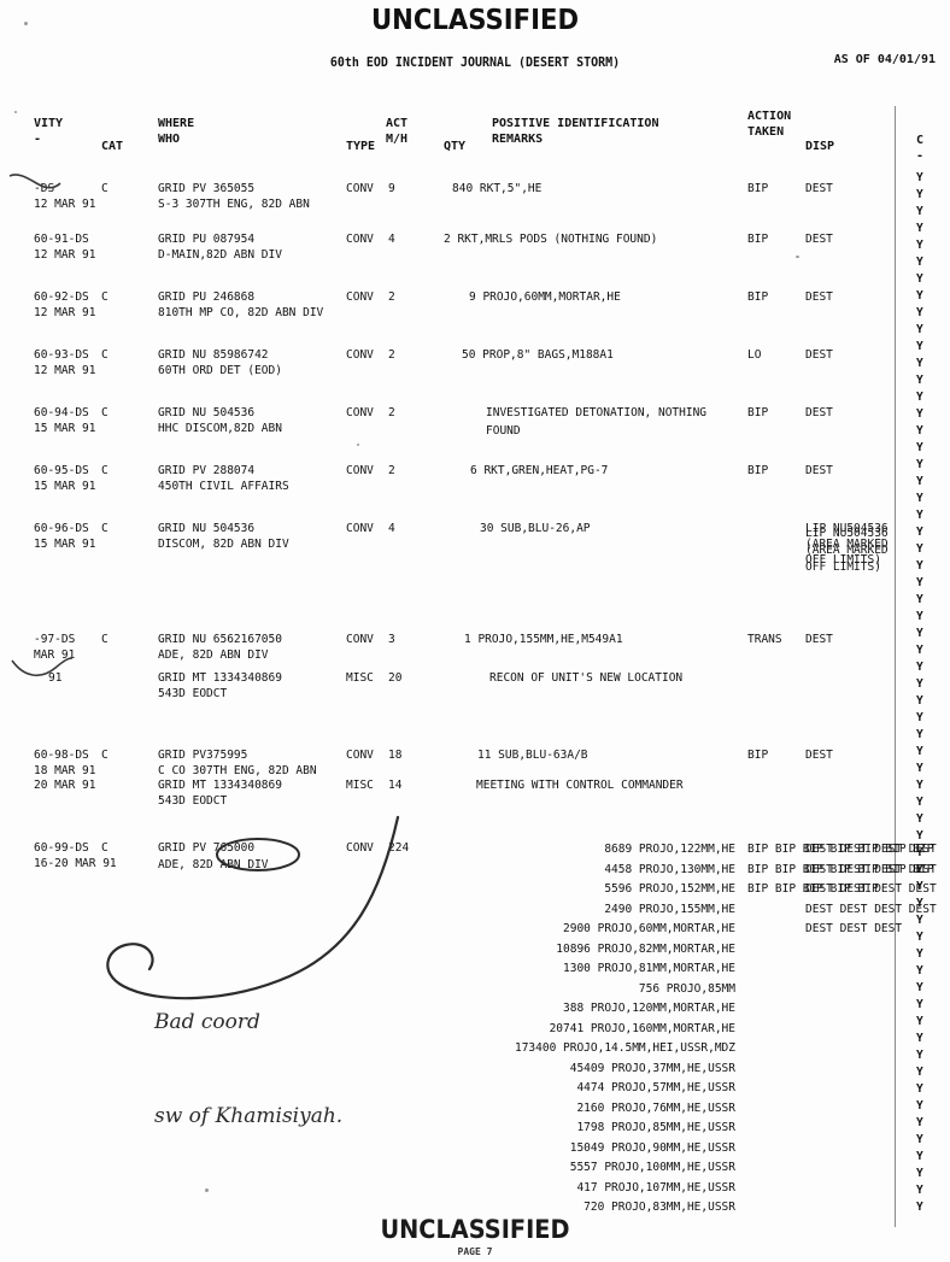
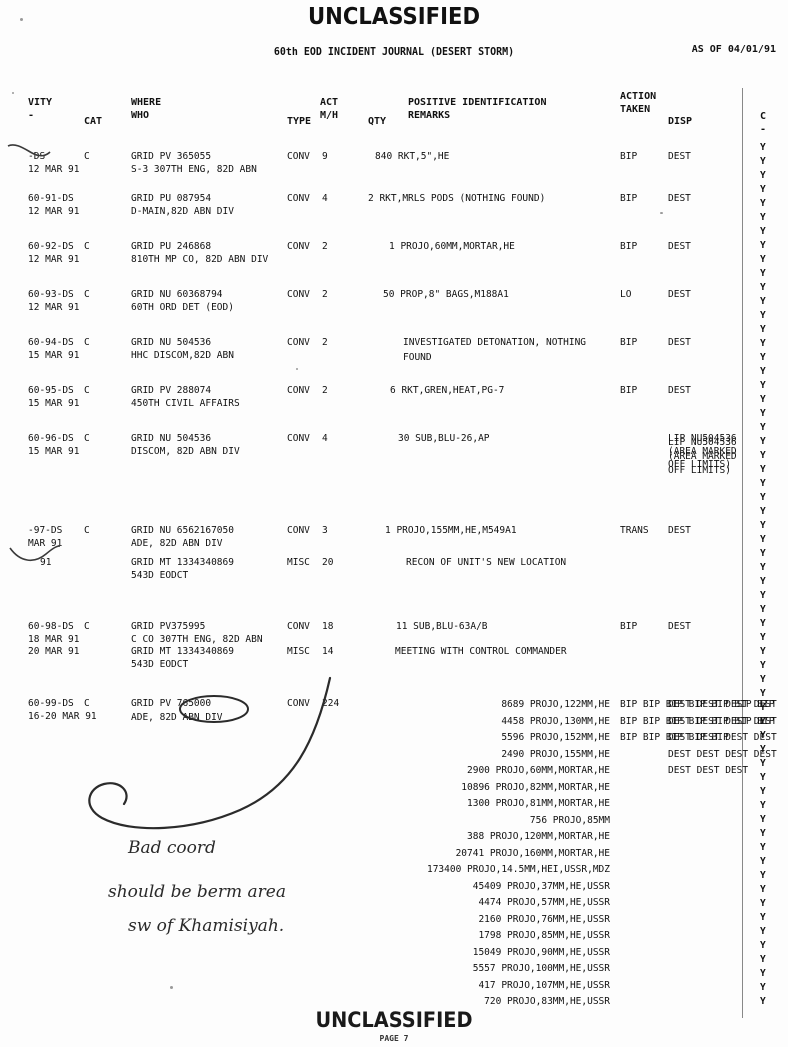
  UNCLASSIFIED
  60th EOD INCIDENT JOURNAL (DESERT STORM)
  AS OF 04/01/91
  VITY
  -
  CAT
  WHERE
  WHO
  TYPE
  ACT
  M/H
  QTY
  POSITIVE IDENTIFICATION
  REMARKS
  ACTION
  TAKEN
  DISP
  C
  -
  12 MAR 91
  C
  GRID PV 365055
  S-3 307TH ENG, 82D ABN
  CONV
  9
  840 RKT,5",HE
  BIP
  DEST
  60-91-DS
  12 MAR 91
  GRID PU 087954
  D-MAIN,82D ABN DIV
  CONV
  4
  2 RKT,MRLS PODS (NOTHING FOUND)
  BIP
  DEST
  60-92-DS
  12 MAR 91
  C
  GRID PU 246868
  810TH MP CO, 82D ABN DIV
  CONV
  2
- 9 PROJO,60MM,MORTAR,HE
+ 1 PROJO,60MM,MORTAR,HE
  BIP
  DEST
  60-93-DS
  12 MAR 91
  C
- GRID NU 85986742
+ GRID NU 60368794
  60TH ORD DET (EOD)
  CONV
  2
  50 PROP,8" BAGS,M188A1
  LO
  DEST
  60-94-DS
  15 MAR 91
  C
  GRID NU 504536
  HHC DISCOM,82D ABN
  CONV
  2
  INVESTIGATED DETONATION, NOTHING
  FOUND
  BIP
  DEST
  60-95-DS
  15 MAR 91
  C
  GRID PV 288074
  450TH CIVIL AFFAIRS
  CONV
  2
  6 RKT,GREN,HEAT,PG-7
  BIP
  DEST
  60-96-DS
  15 MAR 91
  C
  GRID NU 504536
  DISCOM, 82D ABN DIV
  CONV
  4
  30 SUB,BLU-26,AP
  LIP NU504536
  (AREA MARKED
  OFF LIMITS)
  -97-DS
  MAR 91
  C
  GRID NU 6562167050
  ADE, 82D ABN DIV
  CONV
  3
  1 PROJO,155MM,HE,M549A1
  TRANS
  DEST
  91
  GRID MT 1334340869
  543D EODCT
  MISC
  20
  RECON OF UNIT'S NEW LOCATION
  60-98-DS
  18 MAR 91
  C
  GRID PV375995
  C CO 307TH ENG, 82D ABN
  CONV
  18
  11 SUB,BLU-63A/B
  BIP
  DEST
  20 MAR 91
  GRID MT 1334340869
  543D EODCT
  MISC
  14
  MEETING WITH CONTROL COMMANDER
  60-99-DS
  16-20 MAR
  C
  GRID PV 765000
  ADE, 82D ABN DIV
  CONV
  224
  8689 PROJO,122MM,HE
  4458 PROJO,130MM,HE
  5596 PROJO,152MM,HE
  2490 PROJO,155MM,HE
  2900 PROJO,60MM,MORTAR,HE
  10896 PROJO,82MM,MORTAR,HE
  1300 PROJO,81MM,MORTAR,HE
  756 PROJO,85MM
  388 PROJO,120MM,MORTAR,HE
  20741 PROJO,160MM,MORTAR,HE
  173400 PROJO,14.5MM,HEI,USSR,MDZ
  45409 PROJO,37MM,HE,USSR
  4474 PROJO,57MM,HE,USSR
  2160 PROJO,76MM,HE,USSR
  1798 PROJO,85MM,HE,USSR
  15049 PROJO,90MM,HE,USSR
  5557 PROJO,100MM,HE,USSR
  417 PROJO,107MM,HE,USSR
  720 PROJO,83MM,HE,USSR
  BIP BIP BIP BIP BIP BIP BIP BIP BIP BIP BIP BIP BIP BIP BIP BIP BIP BIP BIP
  DEST DEST DEST DEST DEST DEST DEST DEST DEST DEST DEST DEST DEST DEST DEST DEST DEST DEST DEST
  LIP NU504536
  (AREA MARKED
  OFF LIMITS)
  Y
  Y
  Y
  Y
  Y
  Y
  Y
  Y
  Y
  Y
  Y
  Y
  Y
  Y
  Y
  Y
  Y
  Y
  Y
  Y
  Y
  Y
  Y
  Y
  Y
  Y
  Y
  Y
  Y
  Y
  Y
  Y
  Y
  Y
  Y
  Y
  Y
  Y
  Y
  Y
  Y
  Y
  Y
  Y
  Y
  Y
  Y
  Y
  Y
  Y
  Y
  Y
  Y
  Y
  Y
  Y
  Y
  Y
  Y
  Y
  Y
  Y
  Bad coord
+ should be berm area
  sw of Khamisiyah.
  UNCLASSIFIED
  PAGE 7
